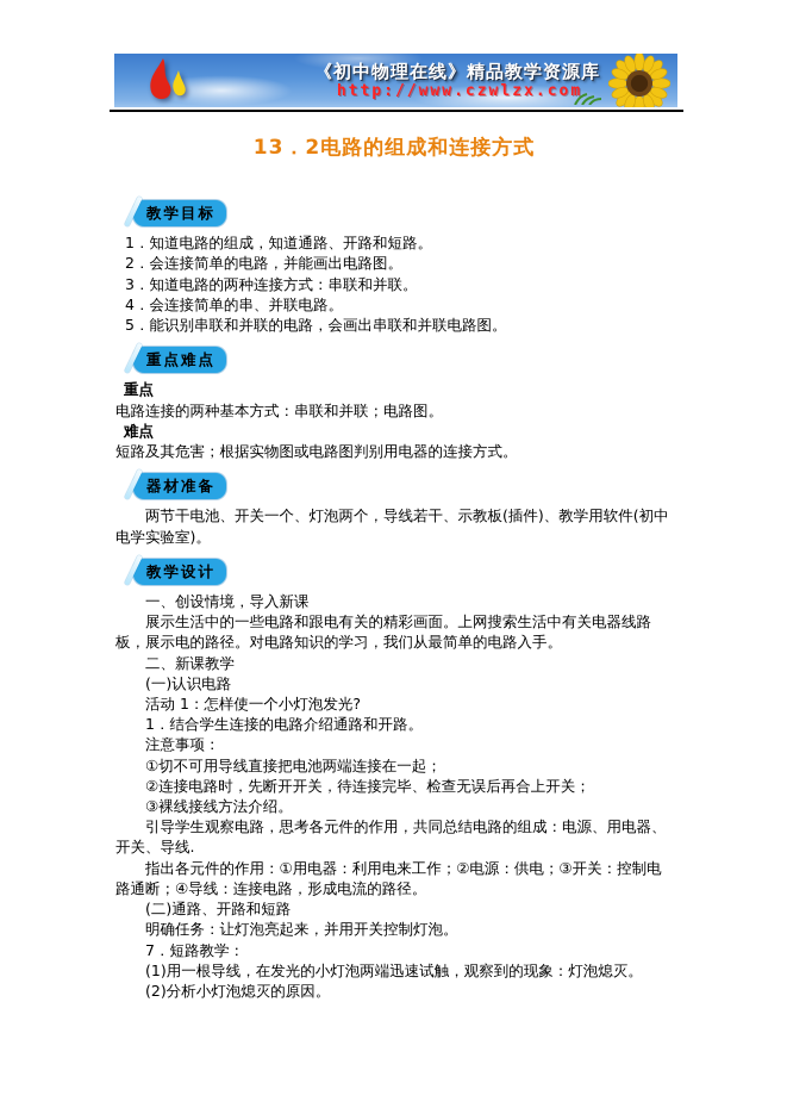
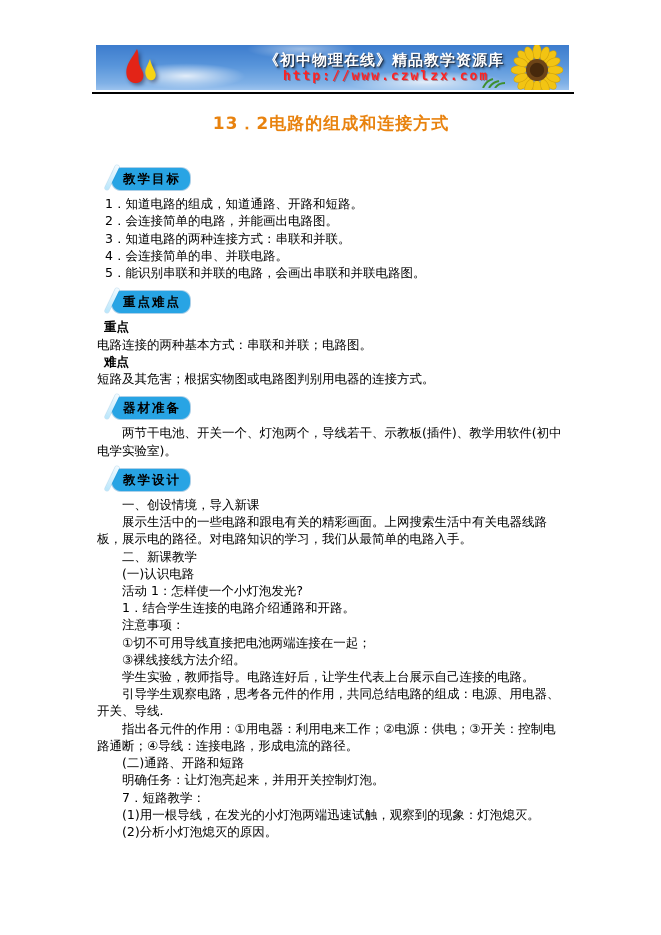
  《初中物理在线》精品教学资源库
  http://www.czwlzx.com
  13．2电路的组成和连接方式
  教学目标
  1．知道电路的组成，知道通路、开路和短路。
  2．会连接简单的电路，并能画出电路图。
  3．知道电路的两种连接方式：串联和并联。
  4．会连接简单的串、并联电路。
  5．能识别串联和并联的电路，会画出串联和并联电路图。
  重点难点
  重点
  电路连接的两种基本方式：串联和并联；电路图。
  难点
  短路及其危害；根据实物图或电路图判别用电器的连接方式。
  器材准备
  两节干电池、开关一个、灯泡两个，导线若干、示教板(插件)、教学用软件(初中电学实验室)。
  教学设计
  一、创设情境，导入新课
  展示生活中的一些电路和跟电有关的精彩画面。上网搜索生活中有关电器线路板，展示电的路径。对电路知识的学习，我们从最简单的电路入手。
  二、新课教学
  (一)认识电路
  活动 1：怎样使一个小灯泡发光?
  1．结合学生连接的电路介绍通路和开路。
  注意事项：
  ①切不可用导线直接把电池两端连接在一起；
- ②连接电路时，先断开开关，待连接完毕、检查无误后再合上开关；
  ③裸线接线方法介绍。
+ 学生实验，教师指导。电路连好后，让学生代表上台展示自己连接的电路。
  引导学生观察电路，思考各元件的作用，共同总结电路的组成：电源、用电器、开关、导线.
  指出各元件的作用：①用电器：利用电来工作；②电源：供电；③开关：控制电路通断；④导线：连接电路，形成电流的路径。
  (二)通路、开路和短路
  明确任务：让灯泡亮起来，并用开关控制灯泡。
  7．短路教学：
  (1)用一根导线，在发光的小灯泡两端迅速试触，观察到的现象：灯泡熄灭。
  (2)分析小灯泡熄灭的原因。
